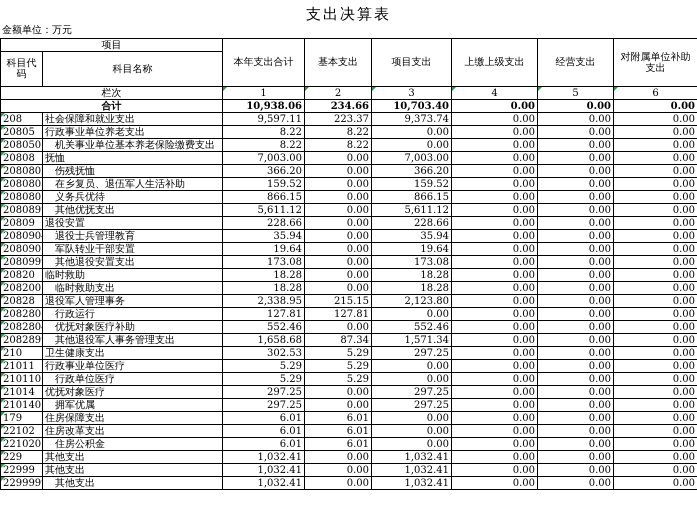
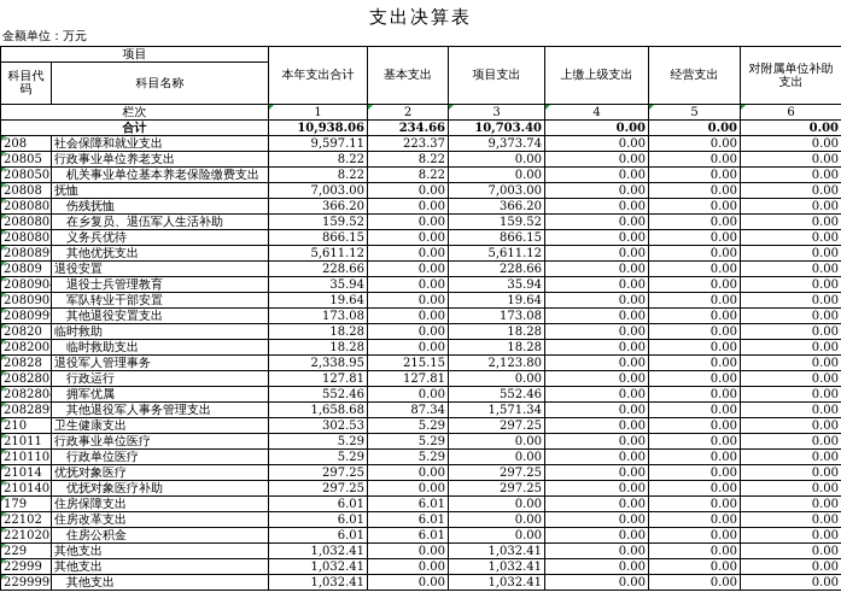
  支出决算表
  金额单位：万元
  项目	本年支出合计	基本支出	项目支出	上缴上级支出	经营支出	对附属单位补助支出
  科目代码	科目名称
  栏次	1	2	3	4	5	6
  合计	10,938.06	234.66	10,703.40	0.00	0.00	0.00
  208	社会保障和就业支出	9,597.11	223.37	9,373.74	0.00	0.00	0.00
  20805	行政事业单位养老支出	8.22	8.22	0.00	0.00	0.00	0.00
  208050	机关事业单位基本养老保险缴费支出	8.22	8.22	0.00	0.00	0.00	0.00
  20808	抚恤	7,003.00	0.00	7,003.00	0.00	0.00	0.00
  208080	伤残抚恤	366.20	0.00	366.20	0.00	0.00	0.00
  208080	在乡复员、退伍军人生活补助	159.52	0.00	159.52	0.00	0.00	0.00
  208080	义务兵优待	866.15	0.00	866.15	0.00	0.00	0.00
  208089	其他优抚支出	5,611.12	0.00	5,611.12	0.00	0.00	0.00
  20809	退役安置	228.66	0.00	228.66	0.00	0.00	0.00
  208090	退役士兵管理教育	35.94	0.00	35.94	0.00	0.00	0.00
  208090	军队转业干部安置	19.64	0.00	19.64	0.00	0.00	0.00
  208099	其他退役安置支出	173.08	0.00	173.08	0.00	0.00	0.00
  20820	临时救助	18.28	0.00	18.28	0.00	0.00	0.00
  208200	临时救助支出	18.28	0.00	18.28	0.00	0.00	0.00
  20828	退役军人管理事务	2,338.95	215.15	2,123.80	0.00	0.00	0.00
  208280	行政运行	127.81	127.81	0.00	0.00	0.00	0.00
- 208280	优抚对象医疗补助	552.46	0.00	552.46	0.00	0.00	0.00
+ 208280	拥军优属	552.46	0.00	552.46	0.00	0.00	0.00
  208289	其他退役军人事务管理支出	1,658.68	87.34	1,571.34	0.00	0.00	0.00
  210	卫生健康支出	302.53	5.29	297.25	0.00	0.00	0.00
  21011	行政事业单位医疗	5.29	5.29	0.00	0.00	0.00	0.00
  210110	行政单位医疗	5.29	5.29	0.00	0.00	0.00	0.00
  21014	优抚对象医疗	297.25	0.00	297.25	0.00	0.00	0.00
- 210140	拥军优属	297.25	0.00	297.25	0.00	0.00	0.00
+ 210140	优抚对象医疗补助	297.25	0.00	297.25	0.00	0.00	0.00
  179	住房保障支出	6.01	6.01	0.00	0.00	0.00	0.00
  22102	住房改革支出	6.01	6.01	0.00	0.00	0.00	0.00
  221020	住房公积金	6.01	6.01	0.00	0.00	0.00	0.00
  229	其他支出	1,032.41	0.00	1,032.41	0.00	0.00	0.00
  22999	其他支出	1,032.41	0.00	1,032.41	0.00	0.00	0.00
  229999	其他支出	1,032.41	0.00	1,032.41	0.00	0.00	0.00
